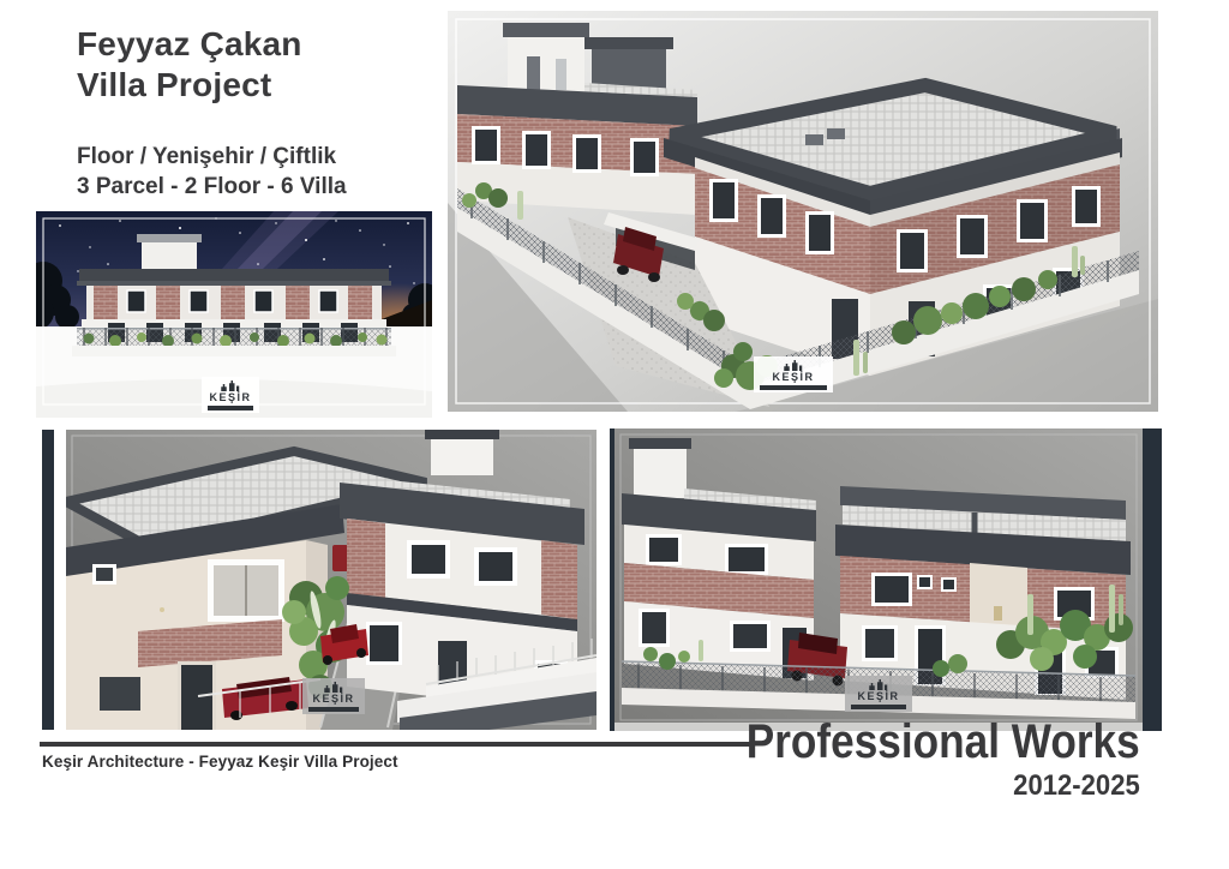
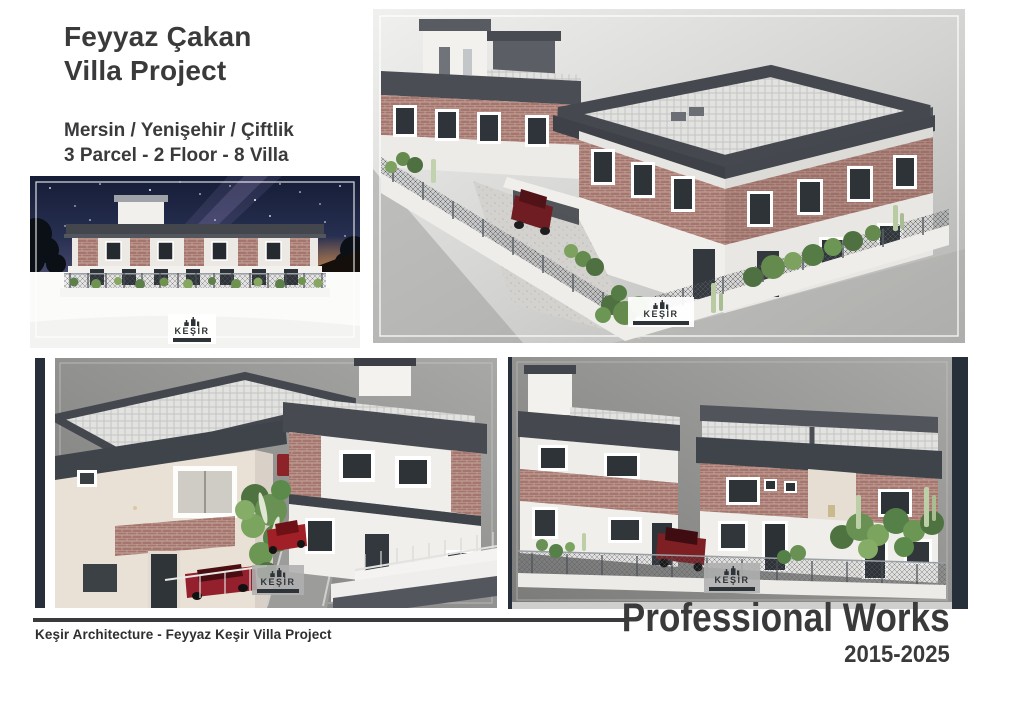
  Feyyaz Çakan
  Villa Project
- Floor / Yenişehir / Çiftlik
+ Mersin / Yenişehir / Çiftlik
- 3 Parcel - 2 Floor - 6 Villa
+ 3 Parcel - 2 Floor - 8 Villa
  KEŞİR
  KEŞİR
  KEŞİR
  KEŞİR
  Keşir Architecture - Feyyaz Keşir Villa Project
  Professional Works
- 2012-2025
+ 2015-2025
